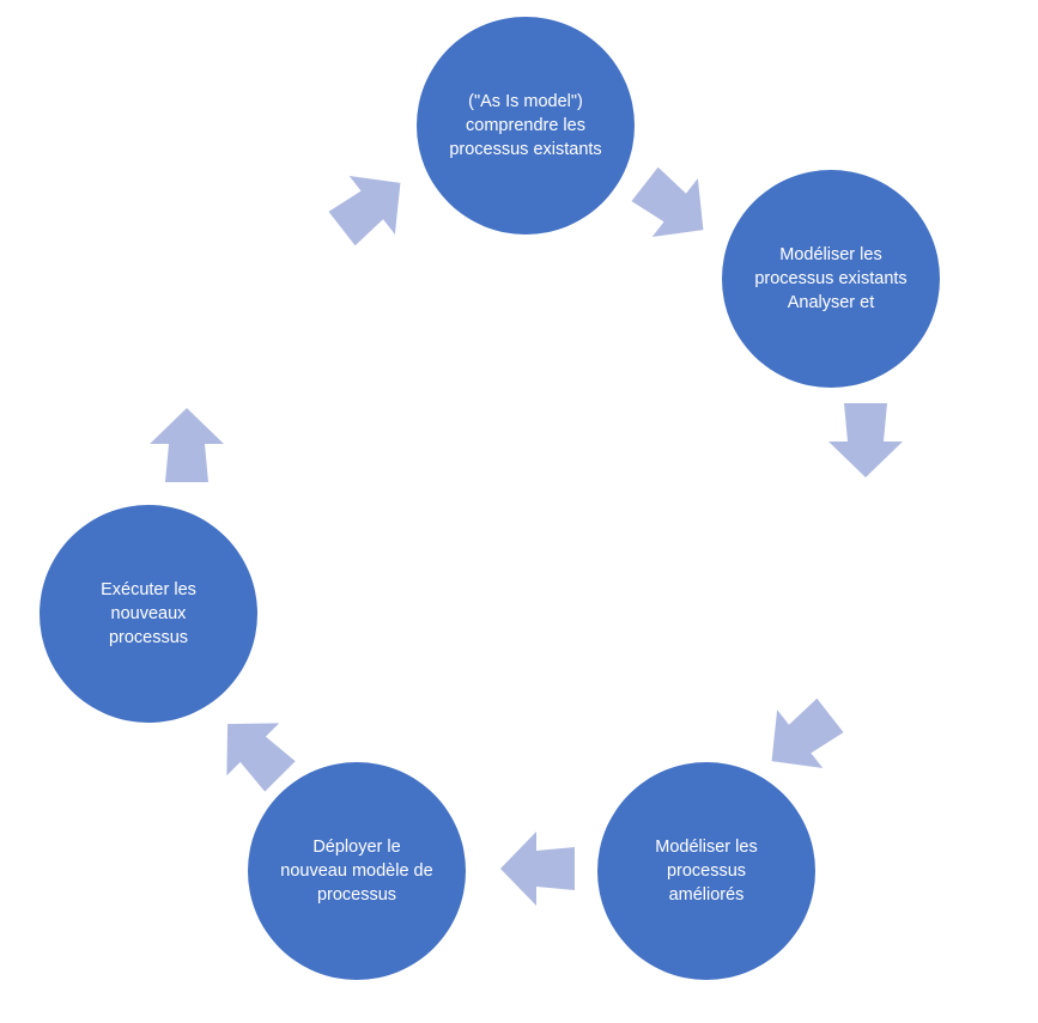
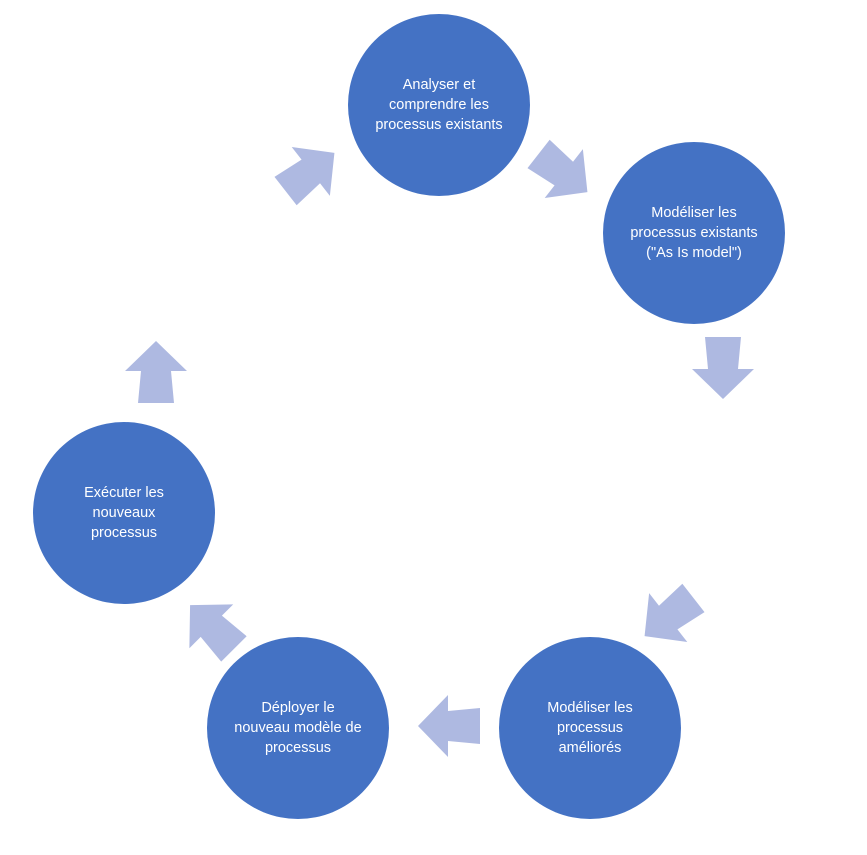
- ("As Is model")
+ Analyser et
  comprendre les
  processus existants
  Modéliser les
  processus existants
- Analyser et
+ ("As Is model")
  Modéliser les
  processus
  améliorés
  Déployer le
  nouveau modèle de
  processus
  Exécuter les
  nouveaux
  processus
